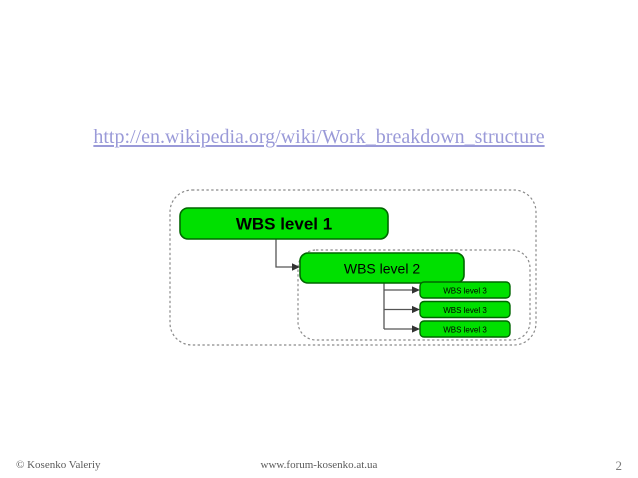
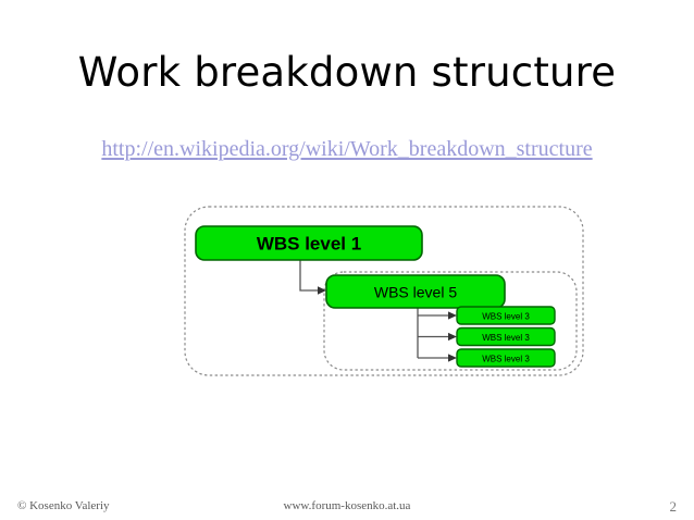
+ Work breakdown structure
  http://en.wikipedia.org/wiki/Work_breakdown_structure
  WBS level 1
- WBS level 2
+ WBS level 5
  WBS level 3
  WBS level 3
  WBS level 3
  © Kosenko Valeriy
  www.forum-kosenko.at.ua
  2
